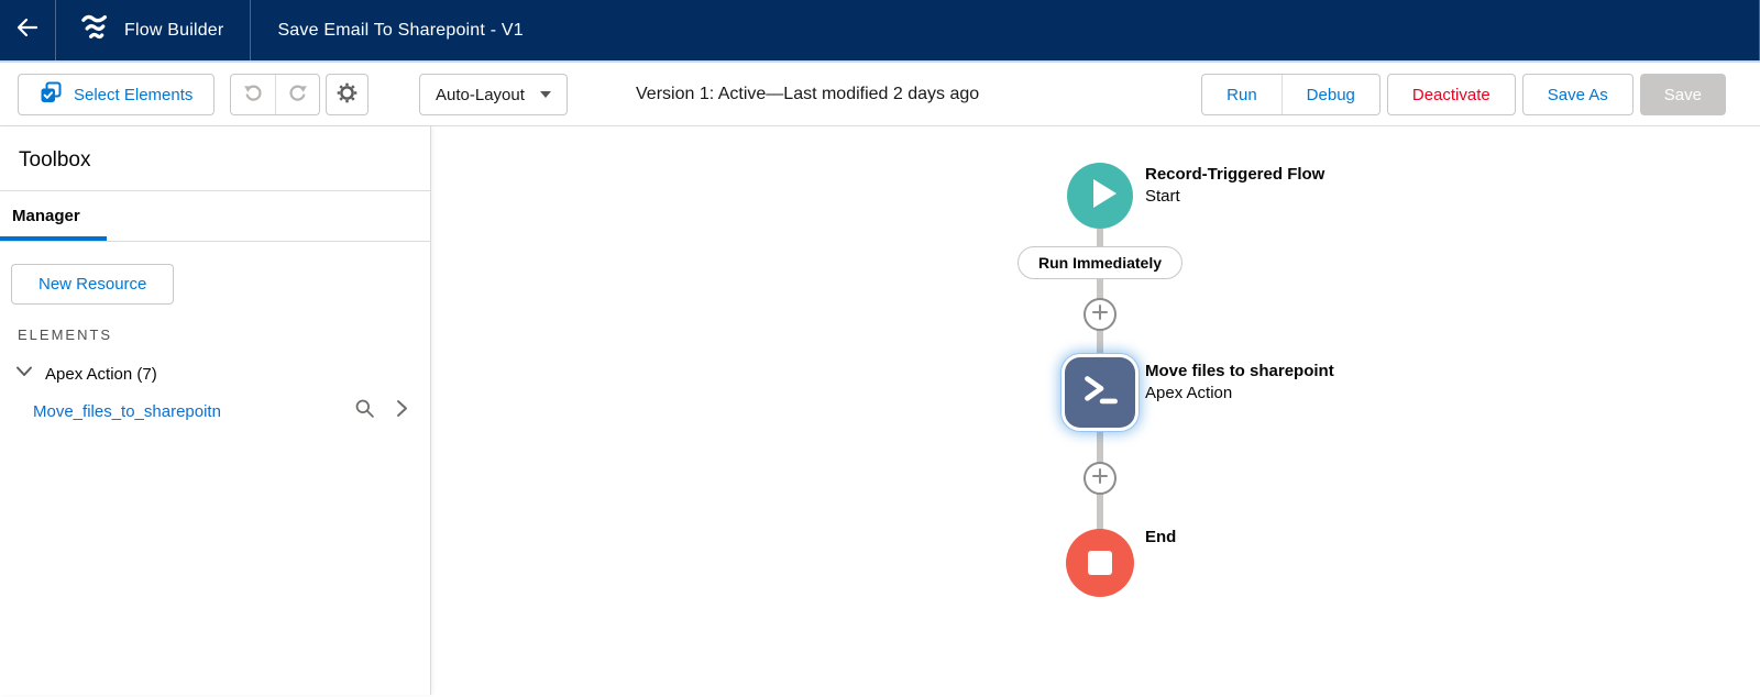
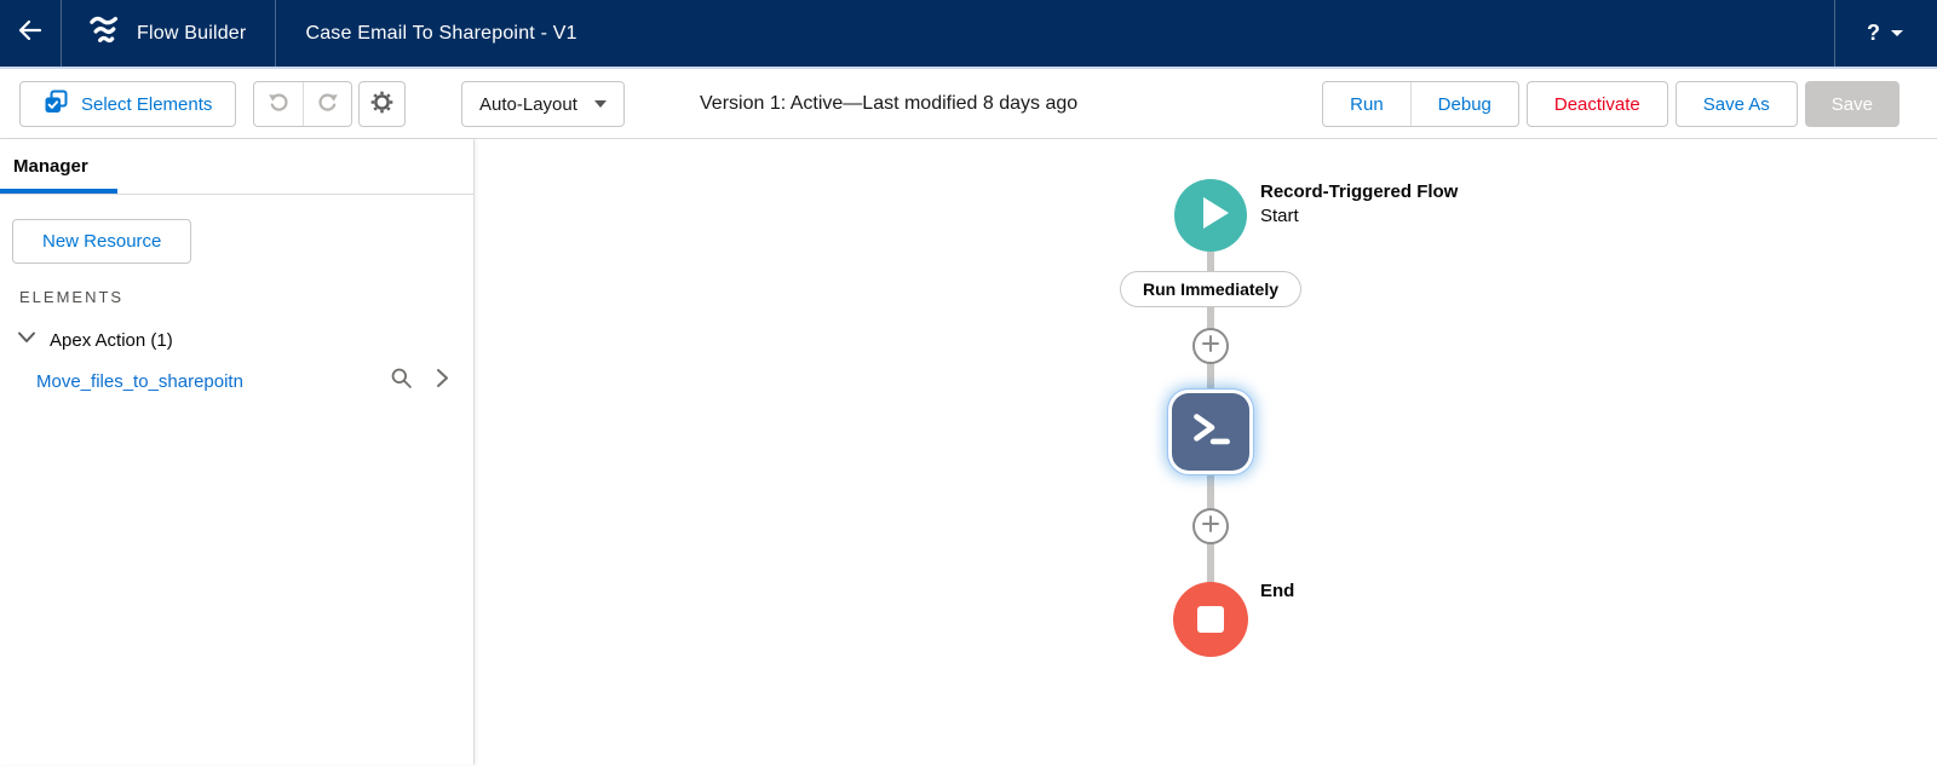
  Flow Builder
- Save Email To Sharepoint - V1
+ Case Email To Sharepoint - V1
+ ?
  Select Elements
  Auto-Layout
- Version 1: Active—Last modified 2 days ago
+ Version 1: Active—Last modified 8 days ago
  Run
  Debug
  Deactivate
  Save As
  Save
- Toolbox
  Manager
  New Resource
  ELEMENTS
- Apex Action (7)
+ Apex Action (1)
  Move_files_to_sharepoitn
  Record-Triggered Flow
  Start
  Run Immediately
- Move files to sharepoint
- Apex Action
  End
